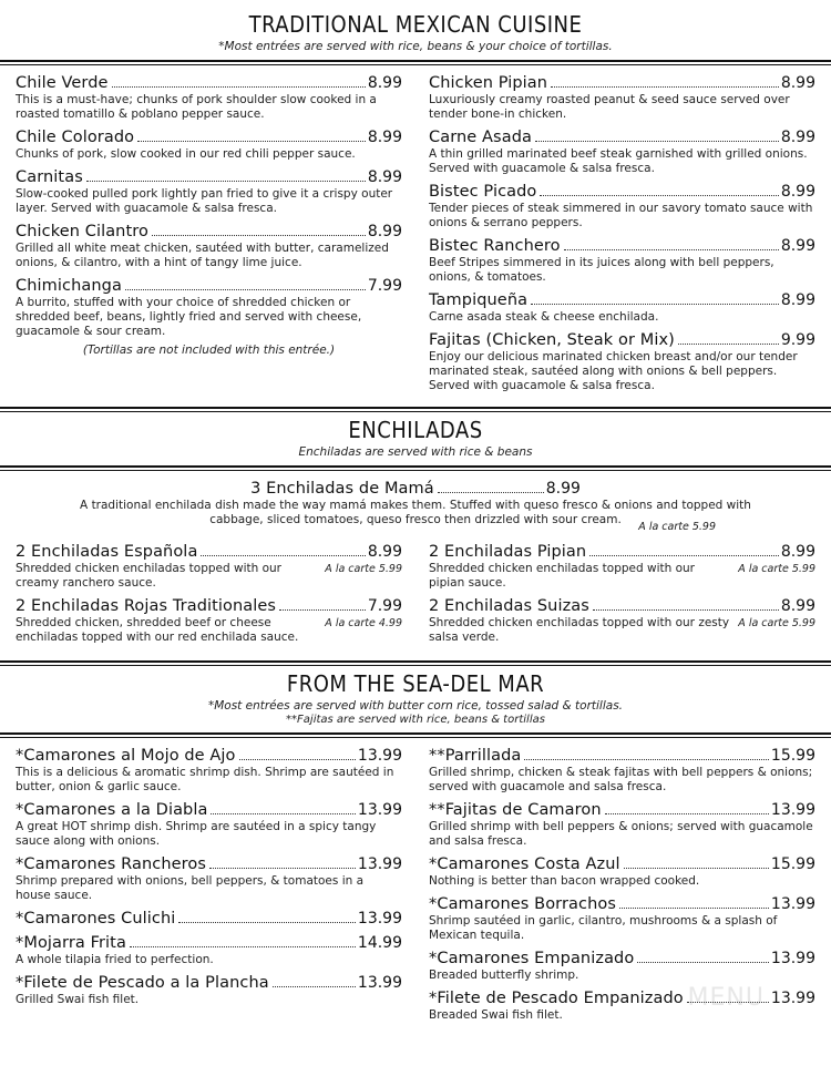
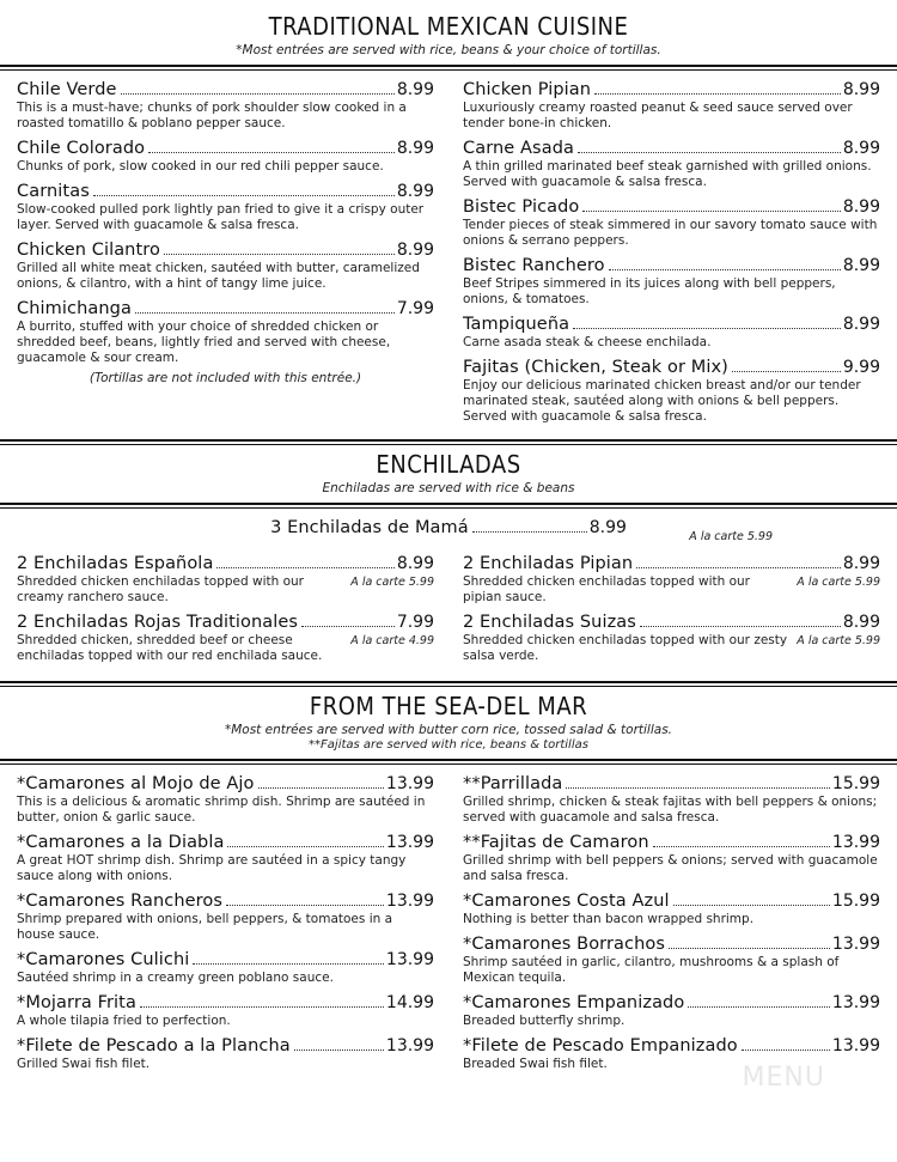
  TRADITIONAL MEXICAN CUISINE
  *Most entrées are served with rice, beans & your choice of tortillas.
  Chile Verde
  8.99
  This is a must-have; chunks of pork shoulder slow cooked in a roasted tomatillo & poblano pepper sauce.
  Chile Colorado
  8.99
  Chunks of pork, slow cooked in our red chili pepper sauce.
  Carnitas
  8.99
  Slow-cooked pulled pork lightly pan fried to give it a crispy outer layer. Served with guacamole & salsa fresca.
  Chicken Cilantro
  8.99
  Grilled all white meat chicken, sautéed with butter, caramelized onions, & cilantro, with a hint of tangy lime juice.
  Chimichanga
  7.99
  A burrito, stuffed with your choice of shredded chicken or shredded beef, beans, lightly fried and served with cheese, guacamole & sour cream.
  (Tortillas are not included with this entrée.)
  Chicken Pipian
  8.99
  Luxuriously creamy roasted peanut & seed sauce served over tender bone-in chicken.
  Carne Asada
  8.99
  A thin grilled marinated beef steak garnished with grilled onions. Served with guacamole & salsa fresca.
  Bistec Picado
  8.99
  Tender pieces of steak simmered in our savory tomato sauce with onions & serrano peppers.
  Bistec Ranchero
  8.99
  Beef Stripes simmered in its juices along with bell peppers, onions, & tomatoes.
  Tampiqueña
  8.99
  Carne asada steak & cheese enchilada.
  Fajitas (Chicken, Steak or Mix)
  9.99
  Enjoy our delicious marinated chicken breast and/or our tender marinated steak, sautéed along with onions & bell peppers. Served with guacamole & salsa fresca.
  ENCHILADAS
  Enchiladas are served with rice & beans
  3 Enchiladas de Mamá
  8.99
- A traditional enchilada dish made the way mamá makes them. Stuffed with queso fresco & onions and topped with cabbage, sliced tomatoes, queso fresco then drizzled with sour cream.
  A la carte 5.99
  2 Enchiladas Española
  8.99
  A la carte 5.99
  Shredded chicken enchiladas topped with our creamy ranchero sauce.
  2 Enchiladas Rojas Traditionales
  7.99
  A la carte 4.99
  Shredded chicken, shredded beef or cheese enchiladas topped with our red enchilada sauce.
  2 Enchiladas Pipian
  8.99
  A la carte 5.99
  Shredded chicken enchiladas topped with our pipian sauce.
  2 Enchiladas Suizas
  8.99
  A la carte 5.99
  Shredded chicken enchiladas topped with our zesty salsa verde.
  FROM THE SEA-DEL MAR
  *Most entrées are served with butter corn rice, tossed salad & tortillas.
  **Fajitas are served with rice, beans & tortillas
  *Camarones al Mojo de Ajo
  13.99
  This is a delicious & aromatic shrimp dish. Shrimp are sautéed in butter, onion & garlic sauce.
  *Camarones a la Diabla
  13.99
  A great HOT shrimp dish. Shrimp are sautéed in a spicy tangy sauce along with onions.
  *Camarones Rancheros
  13.99
  Shrimp prepared with onions, bell peppers, & tomatoes in a house sauce.
  *Camarones Culichi
  13.99
+ Sautéed shrimp in a creamy green poblano sauce.
  *Mojarra Frita
  14.99
  A whole tilapia fried to perfection.
  *Filete de Pescado a la Plancha
  13.99
  Grilled Swai fish filet.
  **Parrillada
  15.99
  Grilled shrimp, chicken & steak fajitas with bell peppers & onions; served with guacamole and salsa fresca.
  **Fajitas de Camaron
  13.99
  Grilled shrimp with bell peppers & onions; served with guacamole and salsa fresca.
  *Camarones Costa Azul
  15.99
- Nothing is better than bacon wrapped cooked.
+ Nothing is better than bacon wrapped shrimp.
  *Camarones Borrachos
  13.99
  Shrimp sautéed in garlic, cilantro, mushrooms & a splash of Mexican tequila.
  *Camarones Empanizado
  13.99
  Breaded butterfly shrimp.
  *Filete de Pescado Empanizado
  13.99
  Breaded Swai fish filet.
  MENU
